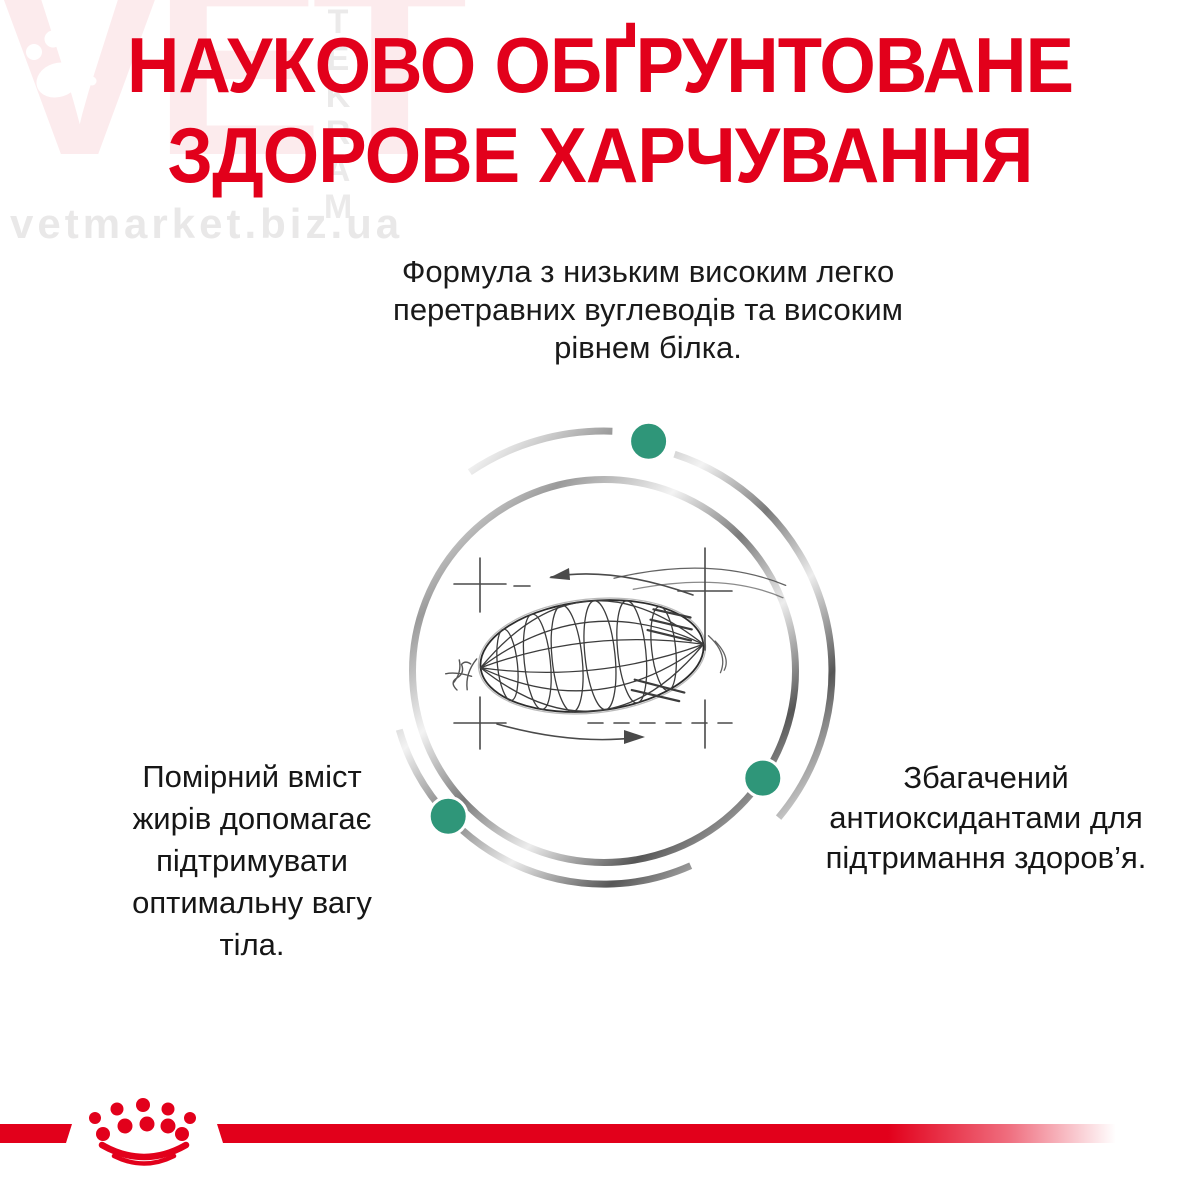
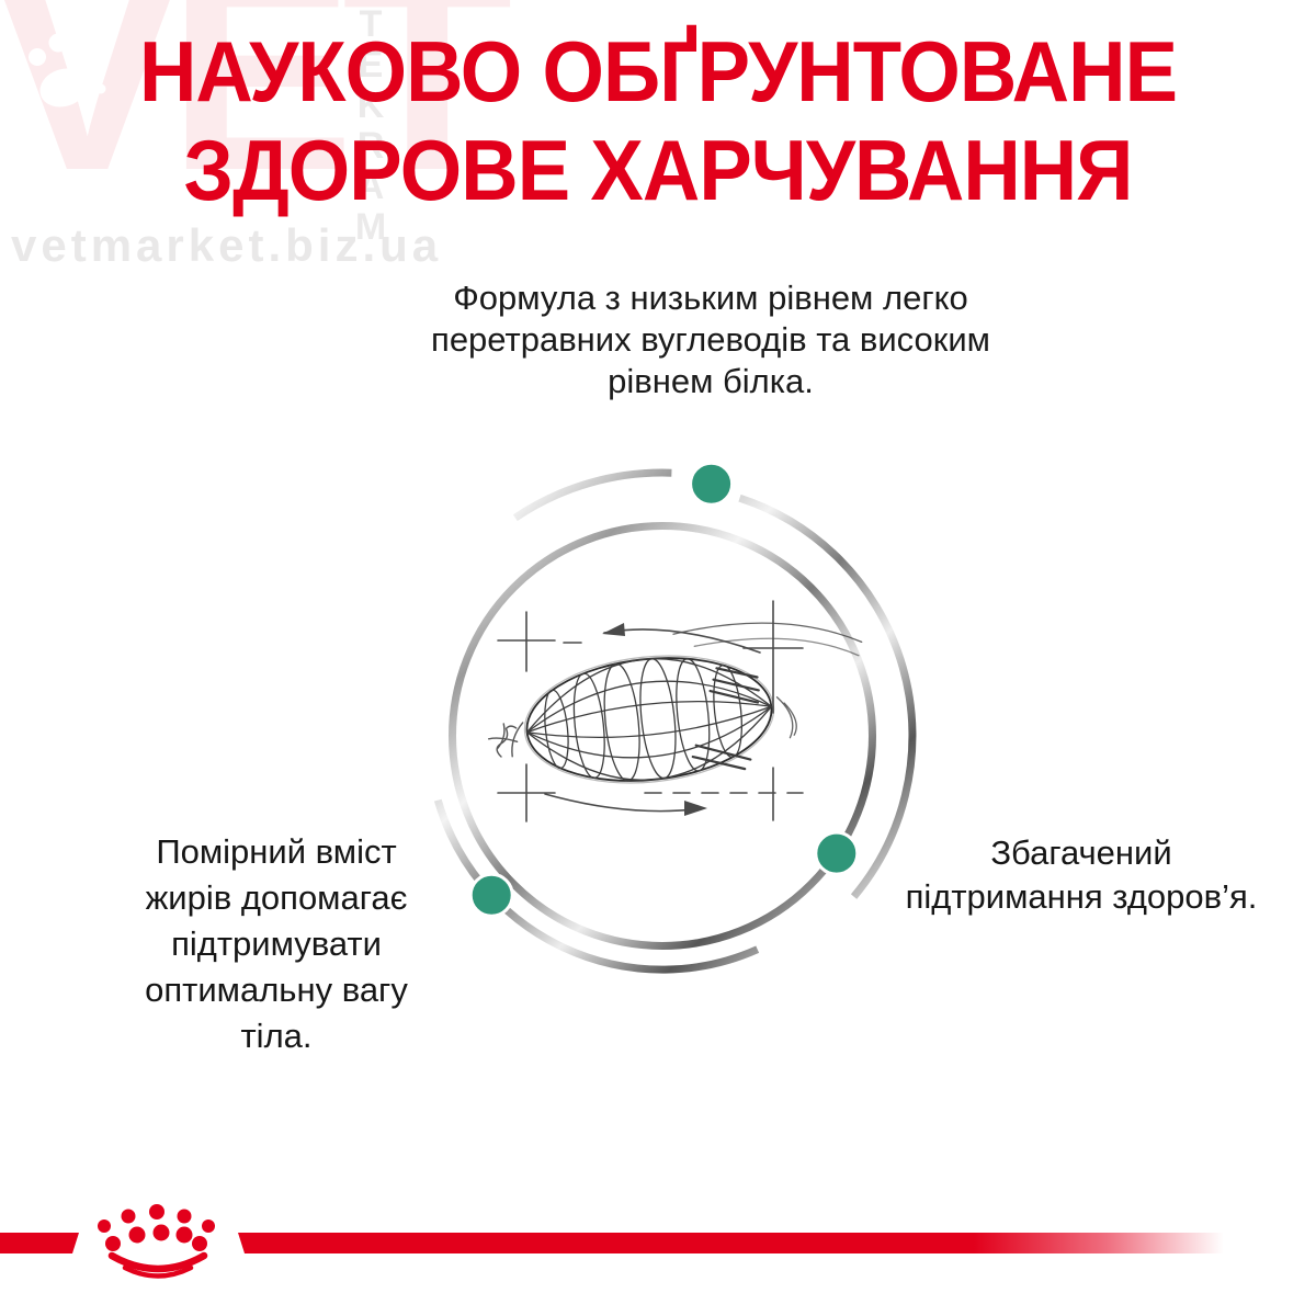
  A
  R
  K
  E
  T
  НАУКОВО ОБҐРУНТОВАНЕ
  ЗДОРОВЕ ХАРЧУВАННЯ
- Формула з низьким високим легко
+ Формула з низьким рівнем легко
  перетравних вуглеводів та високим
  рівнем білка.
  Помірний вміст
  жирів допомагає
  підтримувати
  оптимальну вагу
  тіла.
  Збагачений
- антиоксидантами для
  підтримання здоров’я.
